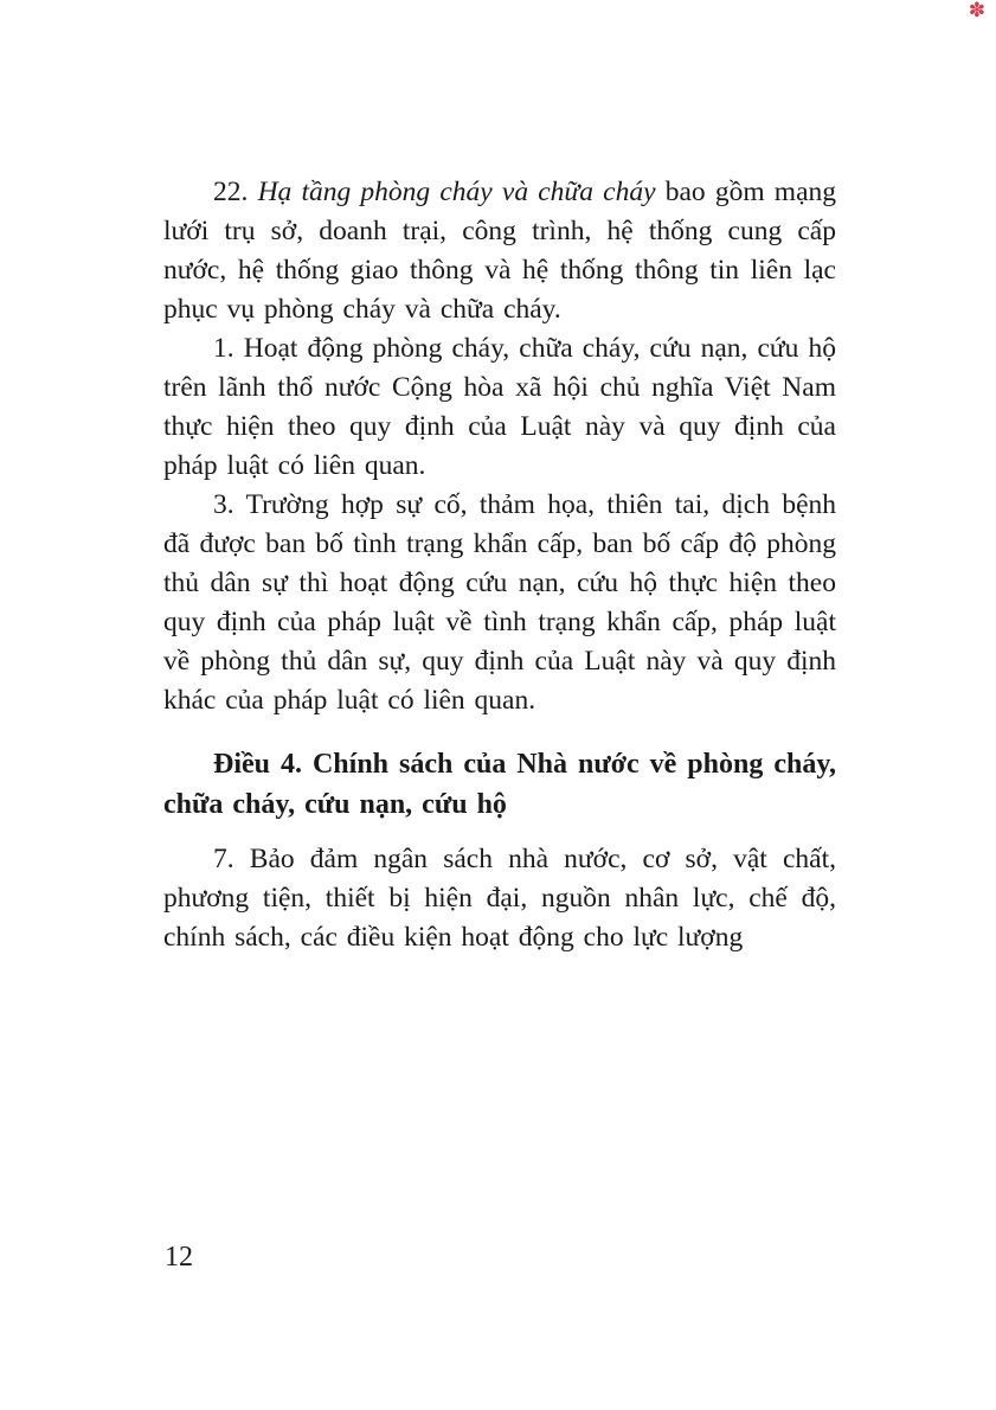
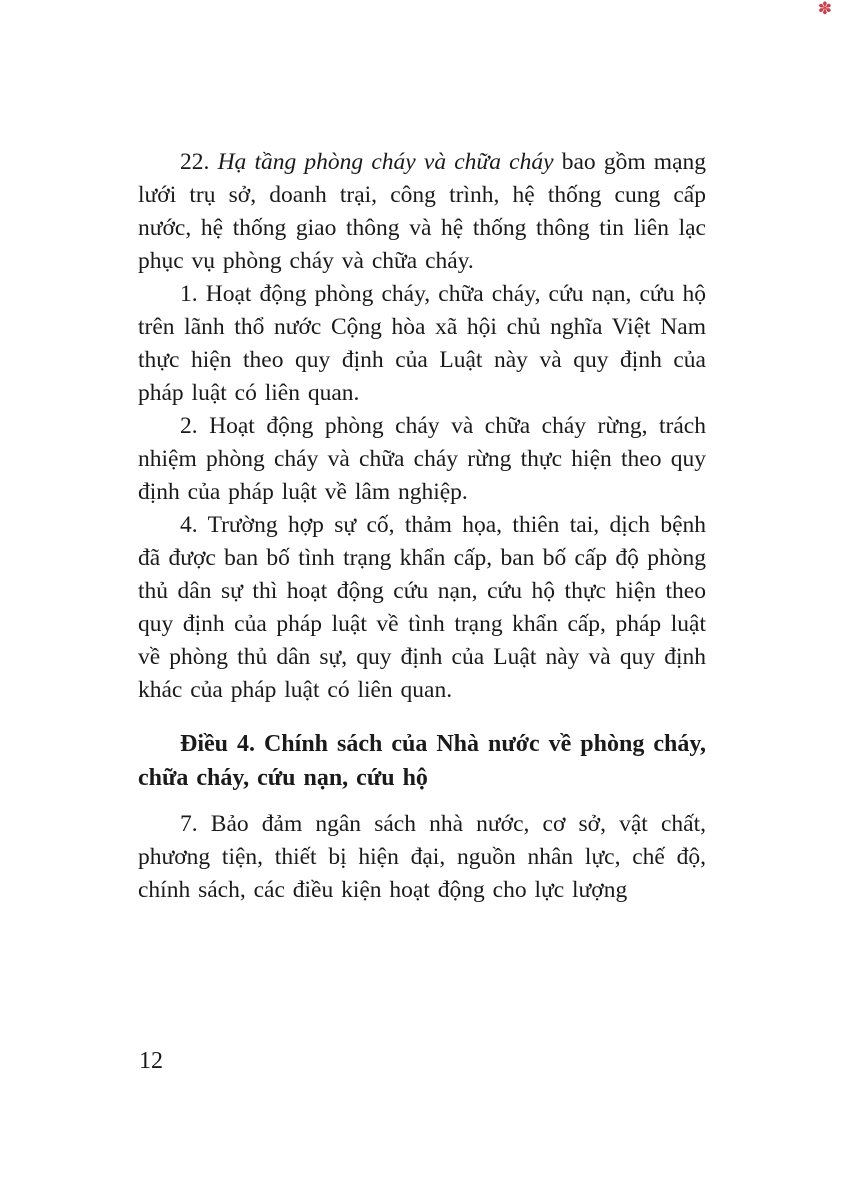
  ✽
  22. Hạ tầng phòng cháy và chữa cháy bao gồm mạng lưới trụ sở, doanh trại, công trình, hệ thống cung cấp nước, hệ thống giao thông và hệ thống thông tin liên lạc phục vụ phòng cháy và chữa cháy.
  1. Hoạt động phòng cháy, chữa cháy, cứu nạn, cứu hộ trên lãnh thổ nước Cộng hòa xã hội chủ nghĩa Việt Nam thực hiện theo quy định của Luật này và quy định của pháp luật có liên quan.
+ 2. Hoạt động phòng cháy và chữa cháy rừng, trách nhiệm phòng cháy và chữa cháy rừng thực hiện theo quy định của pháp luật về lâm nghiệp.
- 3. Trường hợp sự cố, thảm họa, thiên tai, dịch bệnh đã được ban bố tình trạng khẩn cấp, ban bố cấp độ phòng thủ dân sự thì hoạt động cứu nạn, cứu hộ thực hiện theo quy định của pháp luật về tình trạng khẩn cấp, pháp luật về phòng thủ dân sự, quy định của Luật này và quy định khác của pháp luật có liên quan.
+ 4. Trường hợp sự cố, thảm họa, thiên tai, dịch bệnh đã được ban bố tình trạng khẩn cấp, ban bố cấp độ phòng thủ dân sự thì hoạt động cứu nạn, cứu hộ thực hiện theo quy định của pháp luật về tình trạng khẩn cấp, pháp luật về phòng thủ dân sự, quy định của Luật này và quy định khác của pháp luật có liên quan.
  Điều 4. Chính sách của Nhà nước về phòng cháy, chữa cháy, cứu nạn, cứu hộ
  7. Bảo đảm ngân sách nhà nước, cơ sở, vật chất, phương tiện, thiết bị hiện đại, nguồn nhân lực, chế độ, chính sách, các điều kiện hoạt động cho lực lượng
  12
